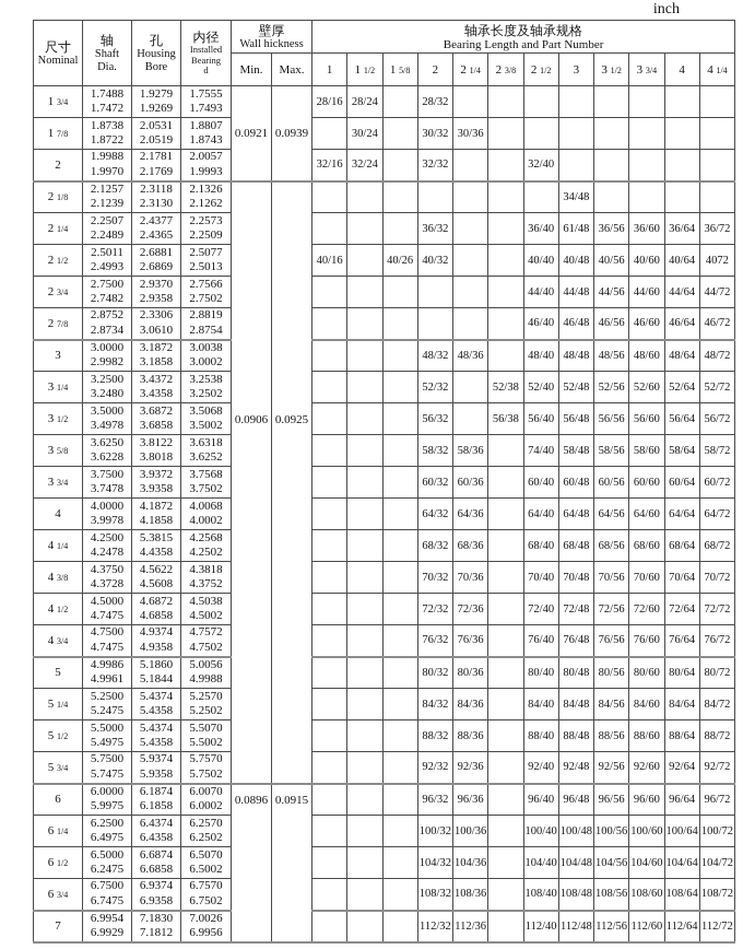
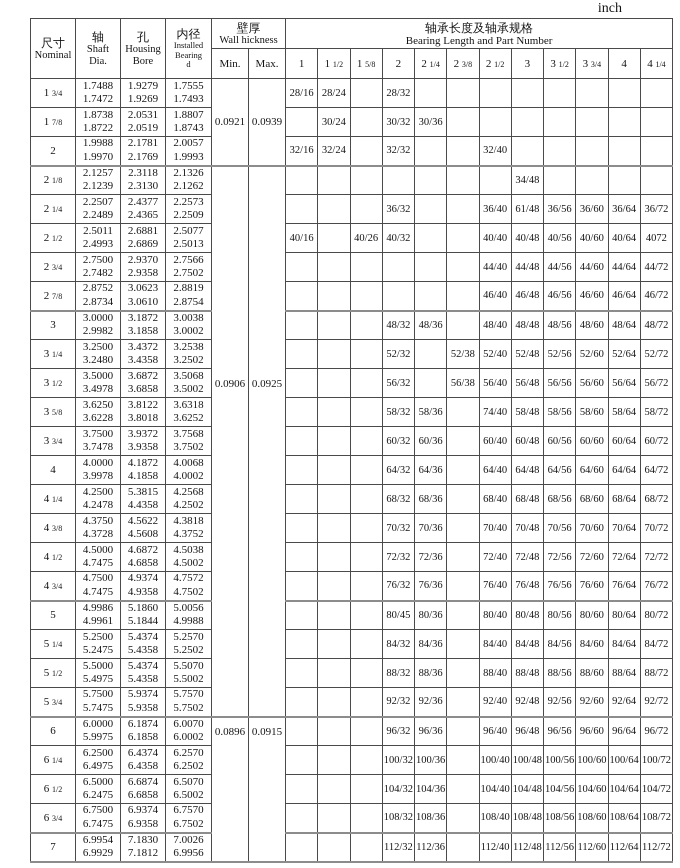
  inch
  尺寸Nominal	轴ShaftDia.	孔HousingBore	内径InstalledBearingd	壁厚Wall hickness	轴承长度及轴承规格Bearing Length and Part Number
  Min.	Max.	1	1 1/2	1 5/8	2	2 1/4	2 3/8	2 1/2	3	3 1/2	3 3/4	4	4 1/4
  1 3/4	1.74881.7472	1.92791.9269	1.75551.7493	0.0921	0.0939	28/16	28/24		28/32
  1 7/8	1.87381.8722	2.05312.0519	1.88071.8743		30/24		30/32	30/36
  2	1.99881.9970	2.17812.1769	2.00571.9993	32/16	32/24		32/32			32/40
  2 1/8	2.12572.1239	2.31182.3130	2.13262.1262	0.0906	0.0925								34/48
  2 1/4	2.25072.2489	2.43772.4365	2.25732.2509				36/32			36/40	61/48	36/56	36/60	36/64	36/72
  2 1/2	2.50112.4993	2.68812.6869	2.50772.5013	40/16		40/26	40/32			40/40	40/48	40/56	40/60	40/64	4072
  2 3/4	2.75002.7482	2.93702.9358	2.75662.7502							44/40	44/48	44/56	44/60	44/64	44/72
- 2 7/8	2.87522.8734	2.33063.0610	2.88192.8754							46/40	46/48	46/56	46/60	46/64	46/72
+ 2 7/8	2.87522.8734	3.06233.0610	2.88192.8754							46/40	46/48	46/56	46/60	46/64	46/72
  3	3.00002.9982	3.18723.1858	3.00383.0002				48/32	48/36		48/40	48/48	48/56	48/60	48/64	48/72
  3 1/4	3.25003.2480	3.43723.4358	3.25383.2502				52/32		52/38	52/40	52/48	52/56	52/60	52/64	52/72
  3 1/2	3.50003.4978	3.68723.6858	3.50683.5002				56/32		56/38	56/40	56/48	56/56	56/60	56/64	56/72
  3 5/8	3.62503.6228	3.81223.8018	3.63183.6252				58/32	58/36		74/40	58/48	58/56	58/60	58/64	58/72
  3 3/4	3.75003.7478	3.93723.9358	3.75683.7502				60/32	60/36		60/40	60/48	60/56	60/60	60/64	60/72
  4	4.00003.9978	4.18724.1858	4.00684.0002				64/32	64/36		64/40	64/48	64/56	64/60	64/64	64/72
  4 1/4	4.25004.2478	5.38154.4358	4.25684.2502				68/32	68/36		68/40	68/48	68/56	68/60	68/64	68/72
  4 3/8	4.37504.3728	4.56224.5608	4.38184.3752				70/32	70/36		70/40	70/48	70/56	70/60	70/64	70/72
  4 1/2	4.50004.7475	4.68724.6858	4.50384.5002				72/32	72/36		72/40	72/48	72/56	72/60	72/64	72/72
  4 3/4	4.75004.7475	4.93744.9358	4.75724.7502				76/32	76/36		76/40	76/48	76/56	76/60	76/64	76/72
- 5	4.99864.9961	5.18605.1844	5.00564.9988				80/32	80/36		80/40	80/48	80/56	80/60	80/64	80/72
+ 5	4.99864.9961	5.18605.1844	5.00564.9988				80/45	80/36		80/40	80/48	80/56	80/60	80/64	80/72
  5 1/4	5.25005.2475	5.43745.4358	5.25705.2502				84/32	84/36		84/40	84/48	84/56	84/60	84/64	84/72
  5 1/2	5.50005.4975	5.43745.4358	5.50705.5002				88/32	88/36		88/40	88/48	88/56	88/60	88/64	88/72
  5 3/4	5.75005.7475	5.93745.9358	5.75705.7502				92/32	92/36		92/40	92/48	92/56	92/60	92/64	92/72
  6	6.00005.9975	6.18746.1858	6.00706.0002	0.0896	0.0915				96/32	96/36		96/40	96/48	96/56	96/60	96/64	96/72
  6 1/4	6.25006.4975	6.43746.4358	6.25706.2502				100/32	100/36		100/40	100/48	100/56	100/60	100/64	100/72
  6 1/2	6.50006.2475	6.68746.6858	6.50706.5002				104/32	104/36		104/40	104/48	104/56	104/60	104/64	104/72
  6 3/4	6.75006.7475	6.93746.9358	6.75706.7502				108/32	108/36		108/40	108/48	108/56	108/60	108/64	108/72
  7	6.99546.9929	7.18307.1812	7.00266.9956				112/32	112/36		112/40	112/48	112/56	112/60	112/64	112/72
